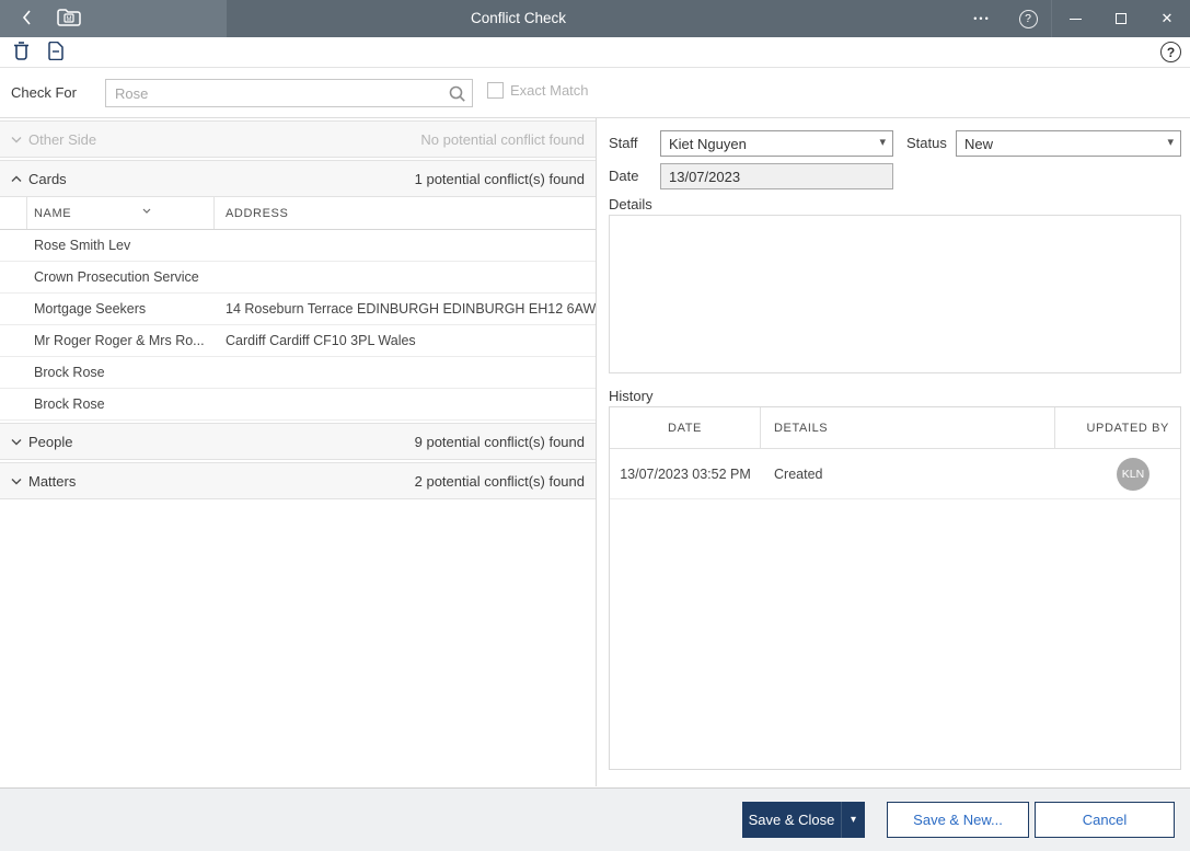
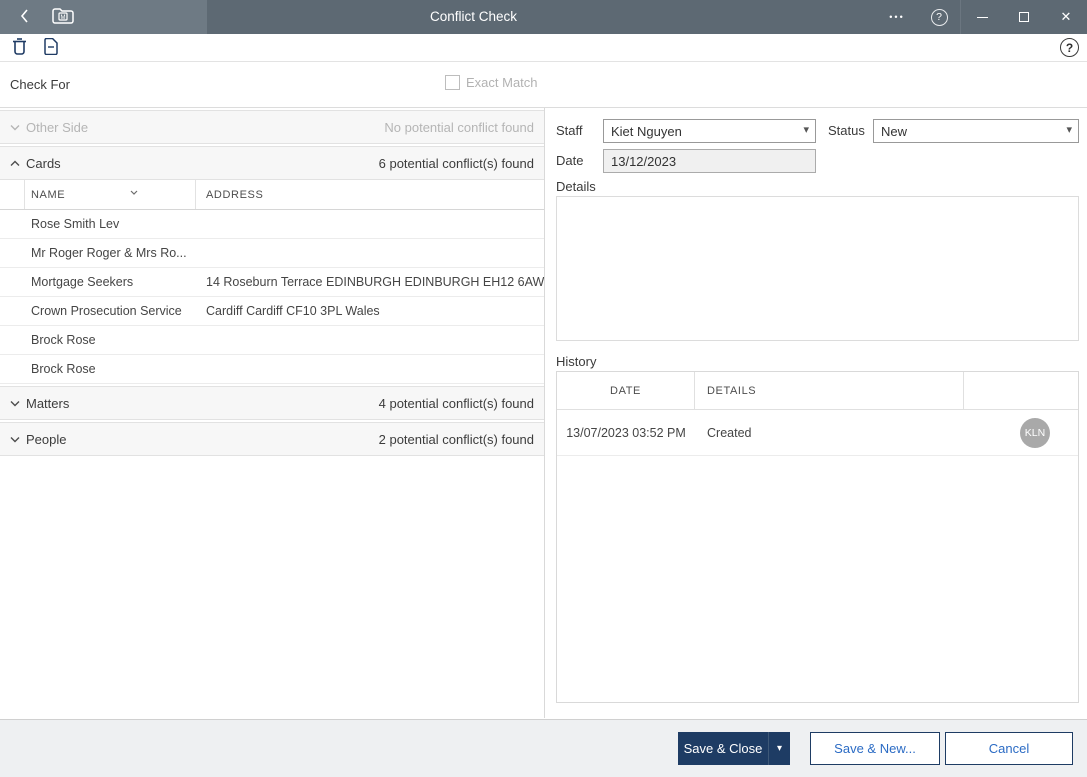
  Conflict Check
  •••
  ?
  ✕
  ?
  Check For
- Rose
  Exact Match
  Other Side
  No potential conflict found
  Cards
- 1 potential conflict(s) found
+ 6 potential conflict(s) found
  NAME
  ADDRESS
  Rose Smith Lev
- Crown Prosecution Service
+ Mr Roger Roger & Mrs Ro...
  Mortgage Seekers
  14 Roseburn Terrace EDINBURGH EDINBURGH EH12 6AW
- Mr Roger Roger & Mrs Ro...
+ Crown Prosecution Service
  Cardiff Cardiff CF10 3PL Wales
  Brock Rose
  Brock Rose
- People
+ Matters
- 9 potential conflict(s) found
+ 4 potential conflict(s) found
- Matters
+ People
  2 potential conflict(s) found
  Staff
  Kiet Nguyen
  ▾
  Status
  New
  ▾
  Date
- 13/07/2023
+ 13/12/2023
  Details
  History
  DATE
  DETAILS
- UPDATED BY
  13/07/2023 03:52 PM
  Created
  KLN
  Save & Close
  ▾
  Save & New...
  Cancel
